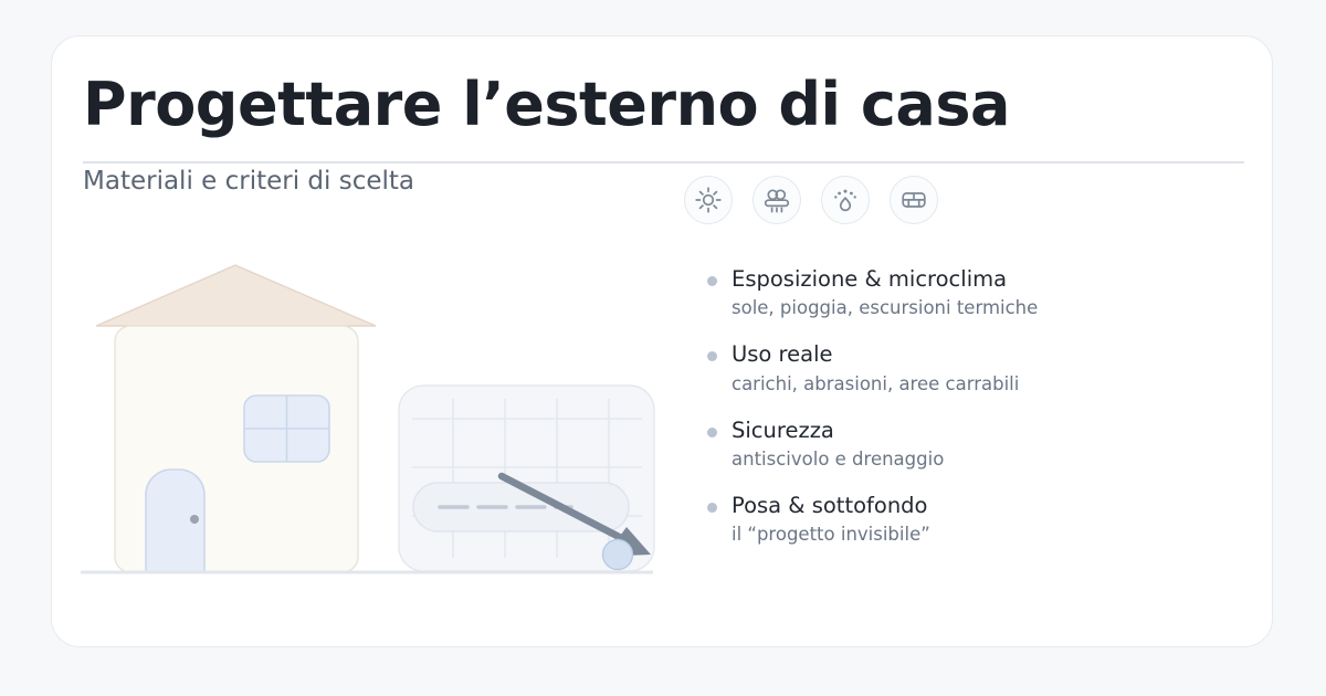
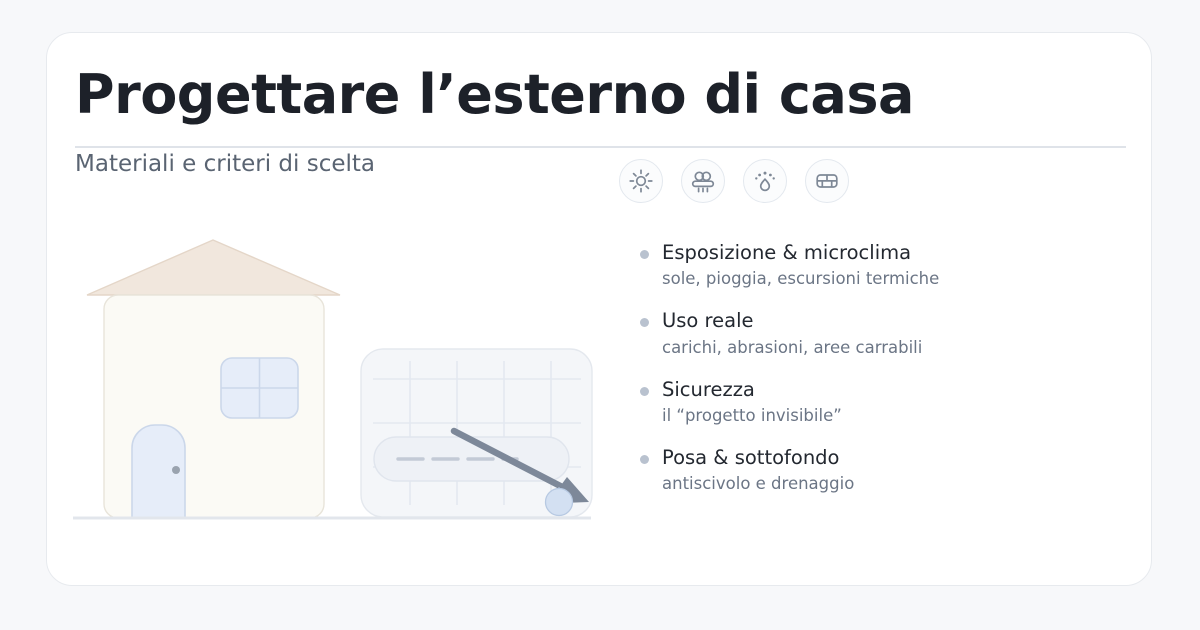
  Progettare l’esterno di casa
  Materiali e criteri di scelta
  Esposizione & microclima
  sole, pioggia, escursioni termiche
  Uso reale
  carichi, abrasioni, aree carrabili
  Sicurezza
- antiscivolo e drenaggio
+ il “progetto invisibile”
  Posa & sottofondo
- il “progetto invisibile”
+ antiscivolo e drenaggio
